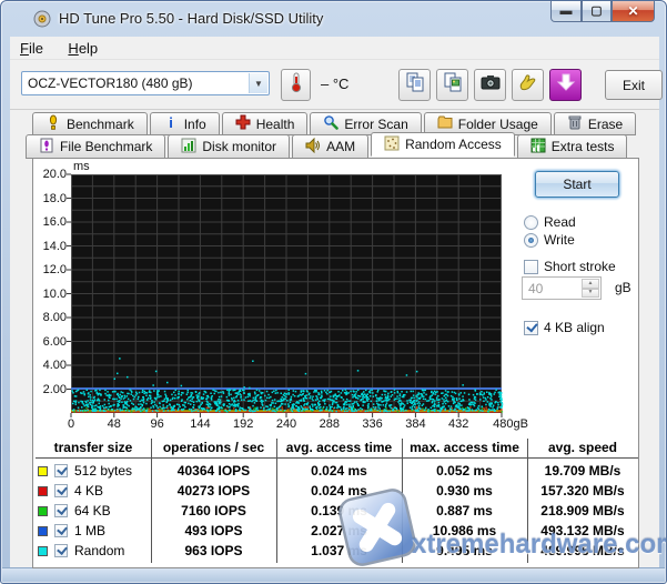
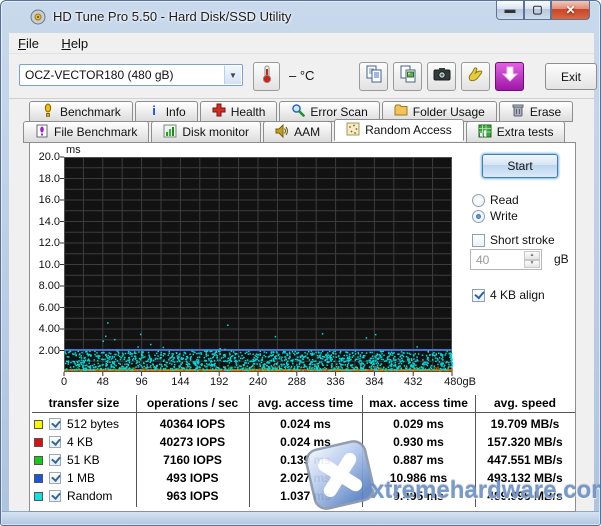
  HD Tune Pro 5.50 - Hard Disk/SSD Utility
  ▬
  ▢
  ✕
  File Help
  OCZ-VECTOR180 (480 gB)
  ▼
  – °C
  Exit
  Benchmark
  i
  Info
  Health
  Error Scan
  Folder Usage
  Erase
  File Benchmark
  Disk monitor
  AAM
  Random Access
  Extra tests
  ms
  2.00
  4.00
  6.00
  8.00
  10.0
  12.0
  14.0
  16.0
  18.0
  20.0
  0
  48
  96
  144
  192
  240
  288
  336
  384
  432
  480gB
  Start
  Read
  Write
  Short stroke
  40
  gB
  4 KB align
  transfer size
  operations / sec
  avg. access time
  max. access time
  avg. speed
  512 bytes
  40364 IOPS
  0.024 ms
- 0.052 ms
+ 0.029 ms
  19.709 MB/s
  4 KB
  40273 IOPS
  0.024 ms
  0.930 ms
  157.320 MB/s
- 64 KB
+ 51 KB
  7160 IOPS
  0.887 ms
- 218.909 MB/s
+ 447.551 MB/s
  1 MB
  493 IOPS
  2.027
  10.986 ms
  493.132 MB/s
  Random
  963 IOPS
  1.037
  9.495 ms
  489.995 MB/s
  xtremehardware.co
